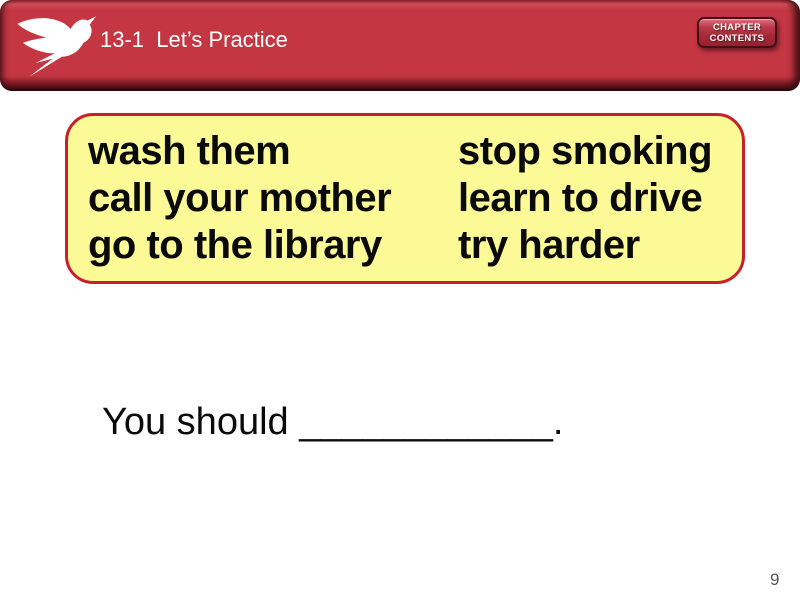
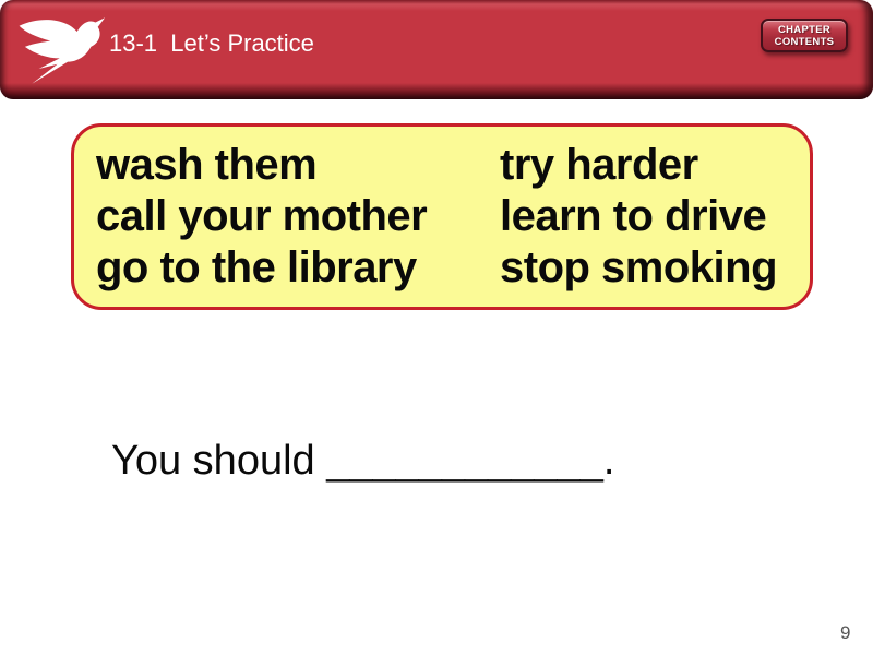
  13-1 Let’s Practice
  CHAPTER
  CONTENTS
  wash them
  call your mother
  go to the library
- stop smoking
+ try harder
  learn to drive
- try harder
+ stop smoking
  You should ____________.
  9
